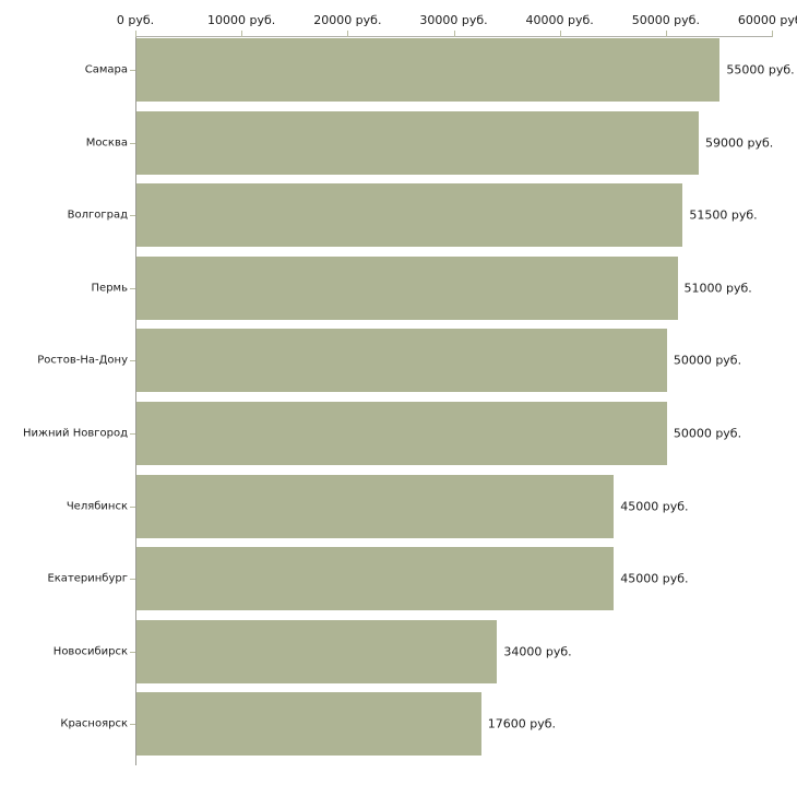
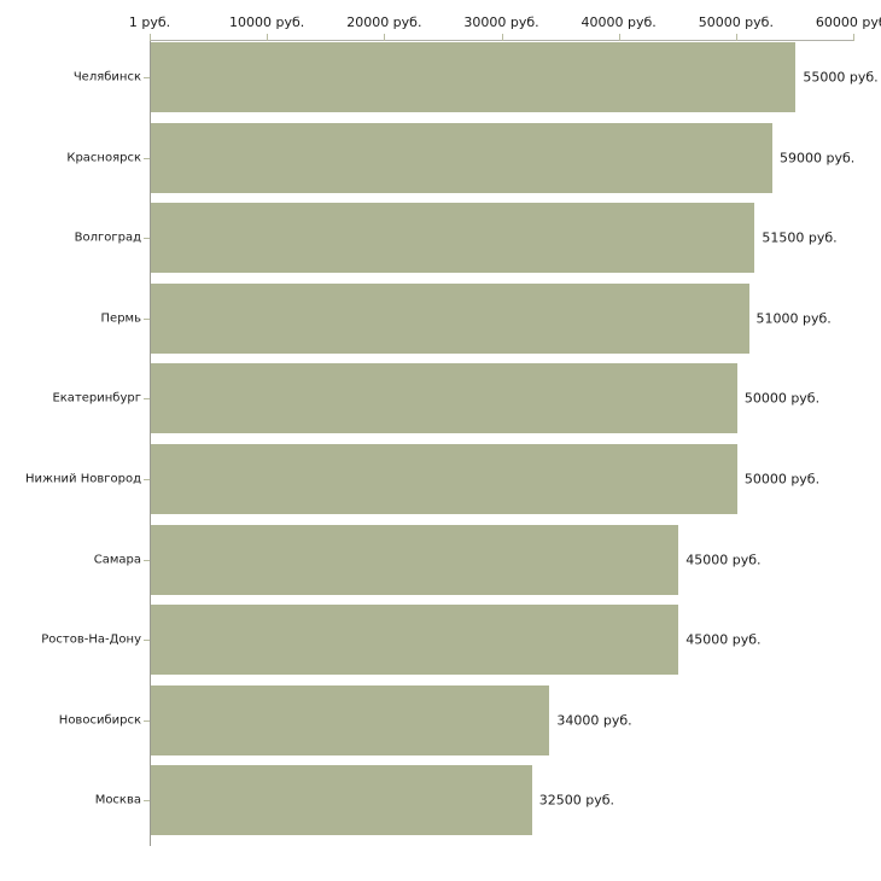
- 0 руб.
+ 1 руб.
  10000 руб.
  20000 руб.
  30000 руб.
  40000 руб.
  50000 руб.
  60000 ру
- Самара
+ Челябинск
- Москва
+ Красноярск
  Волгоград
  Пермь
- Ростов-На-Дону
+ Екатеринбург
  Нижний Новгород
- Челябинск
+ Самара
- Екатеринбург
+ Ростов-На-Дону
  Новосибирск
- Красноярск
+ Москва
  55000 руб.
  59000 руб.
  51500 руб.
  51000 руб.
  50000 руб.
  50000 руб.
  45000 руб.
  45000 руб.
  34000 руб.
- 17600 руб.
+ 32500 руб.
